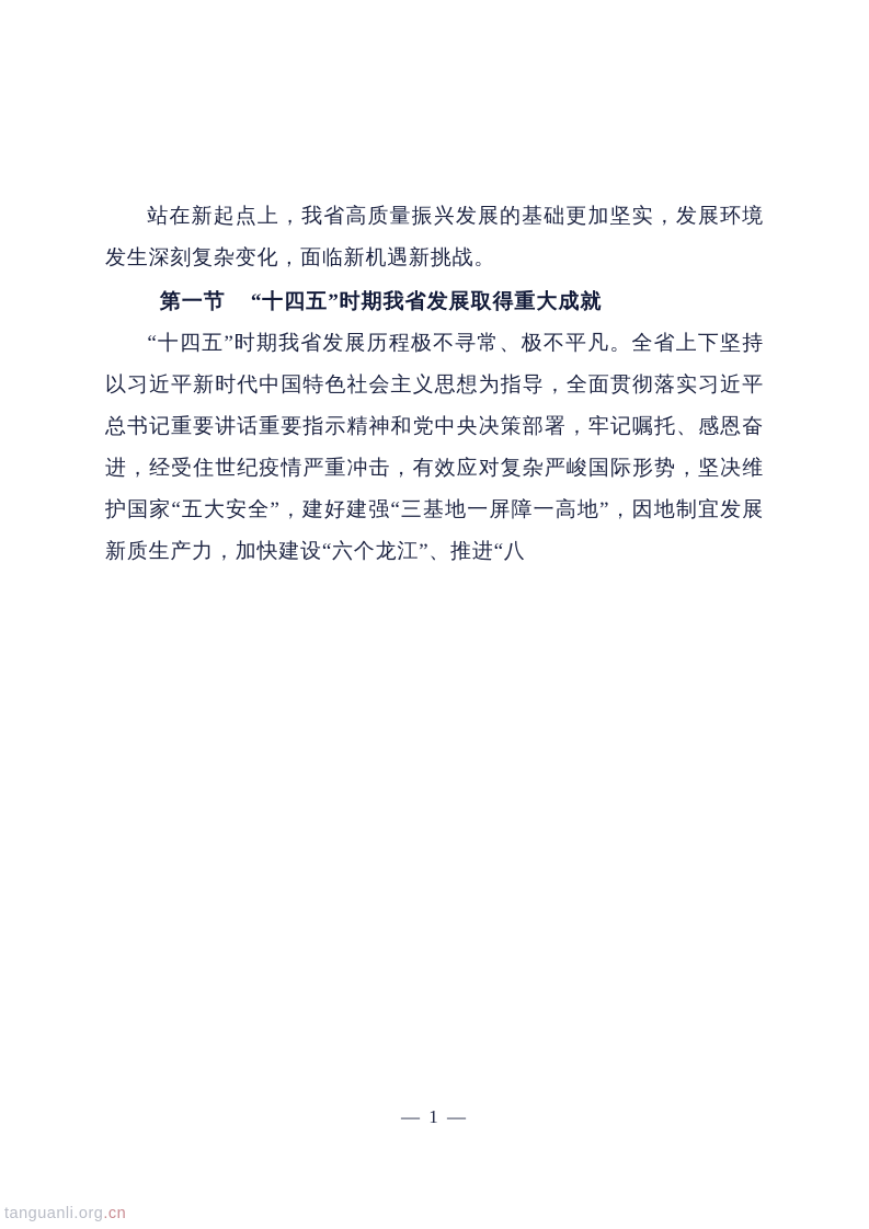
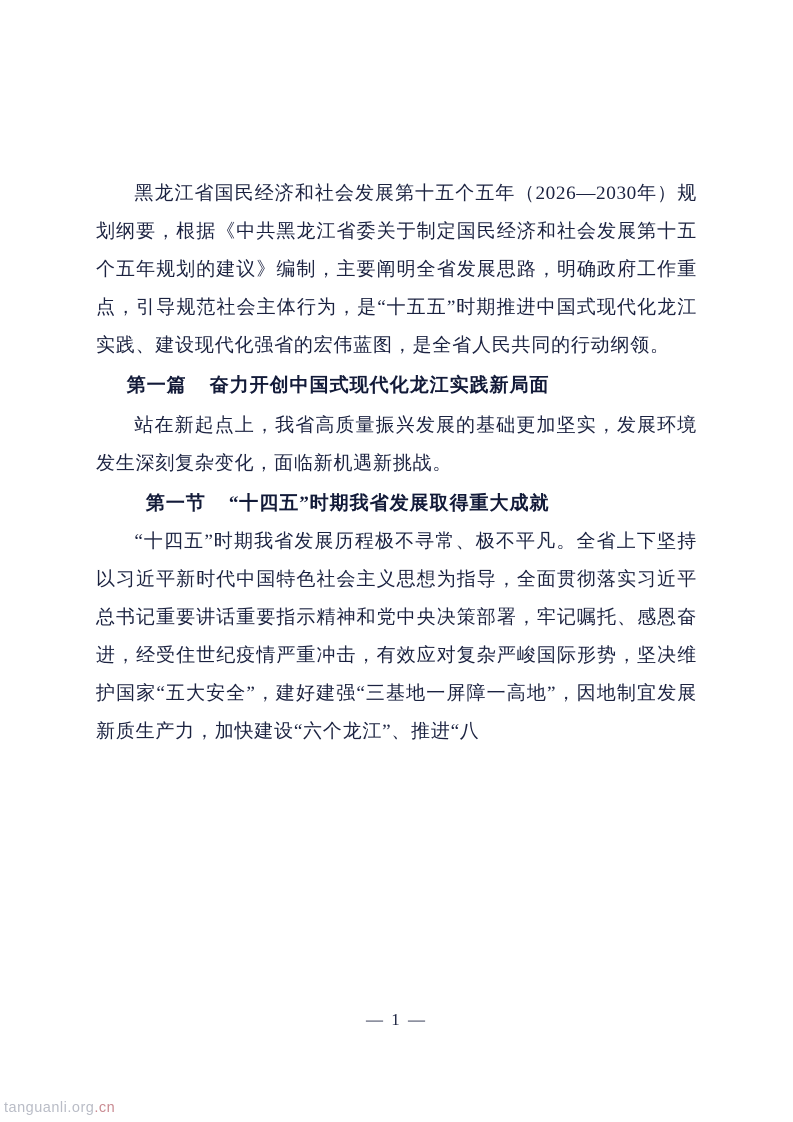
+ 黑龙江省国民经济和社会发展第十五个五年（2026—2030年）规划纲要，根据《中共黑龙江省委关于制定国民经济和社会发展第十五个五年规划的建议》编制，主要阐明全省发展思路，明确政府工作重点，引导规范社会主体行为，是“十五五”时期推进中国式现代化龙江实践、建设现代化强省的宏伟蓝图，是全省人民共同的行动纲领。
+ 第一篇 奋力开创中国式现代化龙江实践新局面
  站在新起点上，我省高质量振兴发展的基础更加坚实，发展环境发生深刻复杂变化，面临新机遇新挑战。
  第一节 “十四五”时期我省发展取得重大成就
  “十四五”时期我省发展历程极不寻常、极不平凡。全省上下坚持以习近平新时代中国特色社会主义思想为指导，全面贯彻落实习近平总书记重要讲话重要指示精神和党中央决策部署，牢记嘱托、感恩奋进，经受住世纪疫情严重冲击，有效应对复杂严峻国际形势，坚决维护国家“五大安全”，建好建强“三基地一屏障一高地”，因地制宜发展新质生产力，加快建设“六个龙江”、推进“八
  — 1 —
  tanguanli.org.cn
